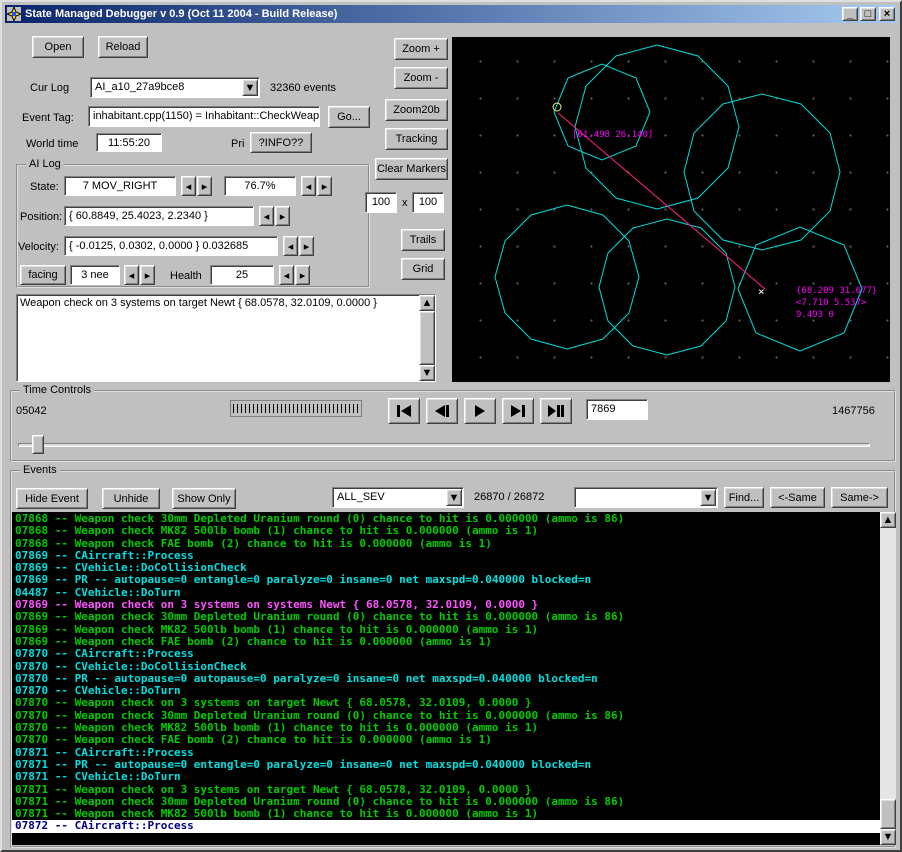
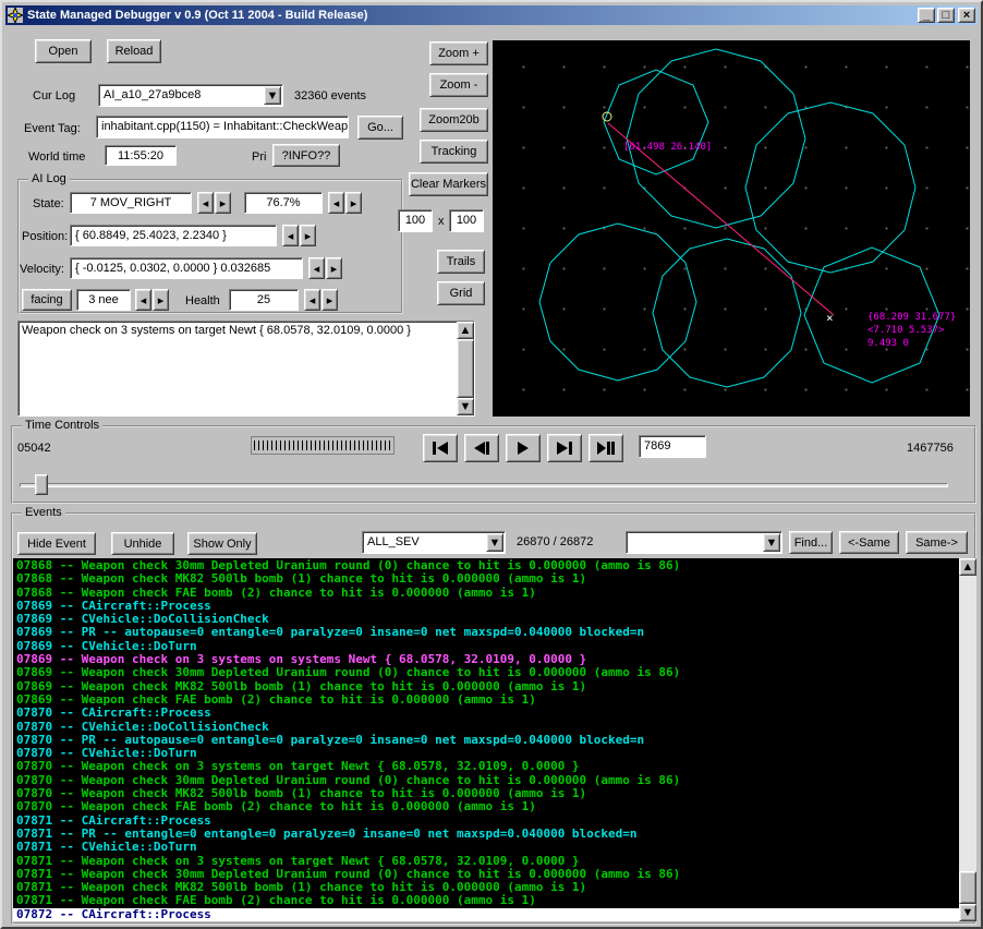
  State Managed Debugger v 0.9 (Oct 11 2004 - Build Release)
  _
  □
  ×
  Open
  Reload
  Cur Log
  AI_a10_27a9bce8
  ▼
  32360 events
  Event Tag:
  inhabitant.cpp(1150) = Inhabitant::CheckWeap
  Go...
  World time
  11:55:20
  Pri
  ?INFO??
  AI Log
  State:
  7 MOV_RIGHT
  ◂
  ▸
  76.7%
  ◂
  ▸
  Position:
  { 60.8849, 25.4023, 2.2340 }
  ◂
  ▸
  Velocity:
  { -0.0125, 0.0302, 0.0000 } 0.032685
  ◂
  ▸
  facing
  3 nee
  ◂
  ▸
  Health
  25
  ◂
  ▸
  Weapon check on 3 systems on target Newt { 68.0578, 32.0109, 0.0000 }
  ▲
  ▼
  Zoom +
  Zoom -
  Zoom20b
  Tracking
  Clear Markers
  100
  x
  100
  Trails
  Grid
  [61.498 26.140]
  ×
  {68.209 31.677}
  <7.710 5.537>
  9.493 0
  Time Controls
  05042
  7869
  1467756
  Events
  Hide Event
  Unhide
  Show Only
  ALL_SEV
  ▼
  26870 / 26872
  ▼
  Find...
  <-Same
  Same->
  07868 -- Weapon check 30mm Depleted Uranium round (0) chance to hit is 0.000000 (ammo is 86)
  07868 -- Weapon check MK82 500lb bomb (1) chance to hit is 0.000000 (ammo is 1)
  07868 -- Weapon check FAE bomb (2) chance to hit is 0.000000 (ammo is 1)
  07869 -- CAircraft::Process
  07869 -- CVehicle::DoCollisionCheck
  07869 -- PR -- autopause=0 entangle=0 paralyze=0 insane=0 net maxspd=0.040000 blocked=n
- 04487 -- CVehicle::DoTurn
+ 07869 -- CVehicle::DoTurn
  07869 -- Weapon check on 3 systems on systems Newt { 68.0578, 32.0109, 0.0000 }
  07869 -- Weapon check 30mm Depleted Uranium round (0) chance to hit is 0.000000 (ammo is 86)
  07869 -- Weapon check MK82 500lb bomb (1) chance to hit is 0.000000 (ammo is 1)
  07869 -- Weapon check FAE bomb (2) chance to hit is 0.000000 (ammo is 1)
  07870 -- CAircraft::Process
  07870 -- CVehicle::DoCollisionCheck
- 07870 -- PR -- autopause=0 autopause=0 paralyze=0 insane=0 net maxspd=0.040000 blocked=n
+ 07870 -- PR -- autopause=0 entangle=0 paralyze=0 insane=0 net maxspd=0.040000 blocked=n
  07870 -- CVehicle::DoTurn
  07870 -- Weapon check on 3 systems on target Newt { 68.0578, 32.0109, 0.0000 }
  07870 -- Weapon check 30mm Depleted Uranium round (0) chance to hit is 0.000000 (ammo is 86)
  07870 -- Weapon check MK82 500lb bomb (1) chance to hit is 0.000000 (ammo is 1)
  07870 -- Weapon check FAE bomb (2) chance to hit is 0.000000 (ammo is 1)
  07871 -- CAircraft::Process
- 07871 -- PR -- autopause=0 entangle=0 paralyze=0 insane=0 net maxspd=0.040000 blocked=n
+ 07871 -- PR -- entangle=0 entangle=0 paralyze=0 insane=0 net maxspd=0.040000 blocked=n
  07871 -- CVehicle::DoTurn
  07871 -- Weapon check on 3 systems on target Newt { 68.0578, 32.0109, 0.0000 }
  07871 -- Weapon check 30mm Depleted Uranium round (0) chance to hit is 0.000000 (ammo is 86)
  07871 -- Weapon check MK82 500lb bomb (1) chance to hit is 0.000000 (ammo is 1)
+ 07871 -- Weapon check FAE bomb (2) chance to hit is 0.000000 (ammo is 1)
  07872 -- CAircraft::Process
  ▲
  ▼
